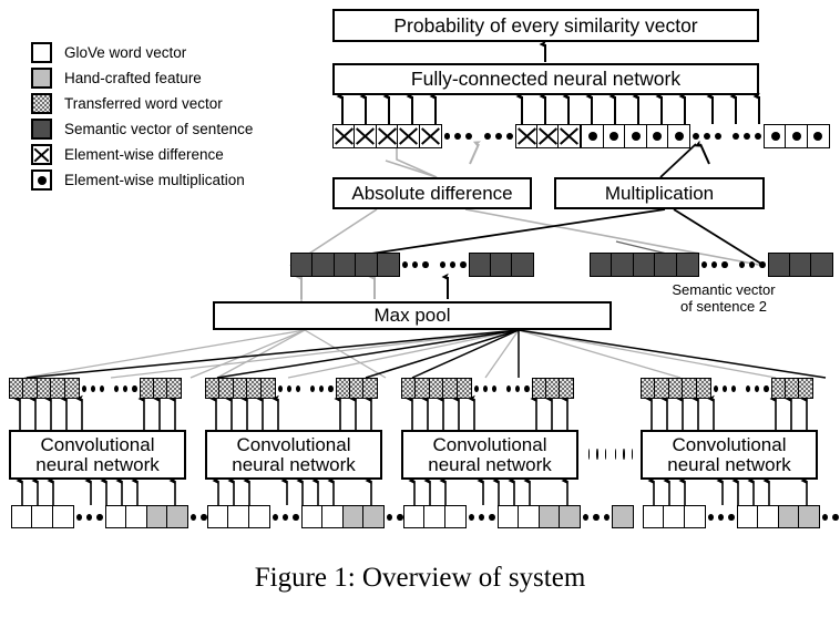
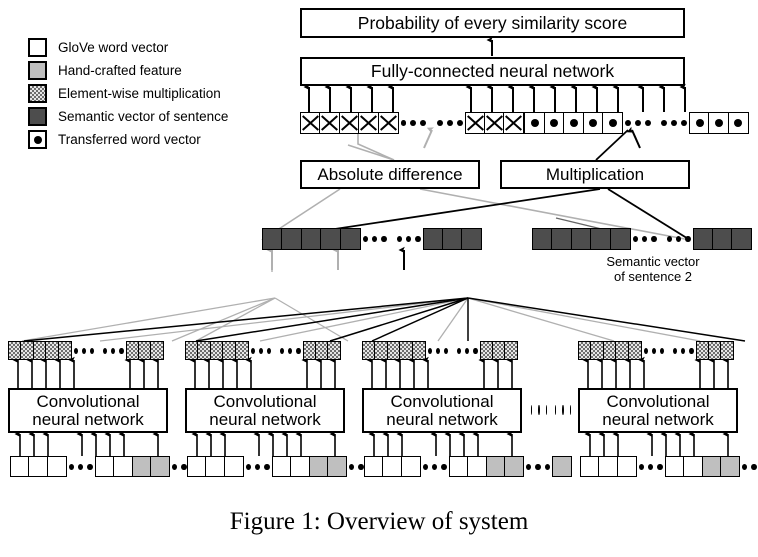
  GloVe word vector
  Hand-crafted feature
- Transferred word vector
+ Element-wise multiplication
  Semantic vector of sentence
- Element-wise difference
- Element-wise multiplication
+ Transferred word vector
- Probability of every similarity vector
+ Probability of every similarity score
  Fully-connected neural network
  Absolute difference
  Multiplication
  Semantic vector
  of sentence 2
- Max pool
  Convolutional
  neural network
  Convolutional
  neural network
  Convolutional
  neural network
  Convolutional
  neural network
  Figure 1: Overview of system
